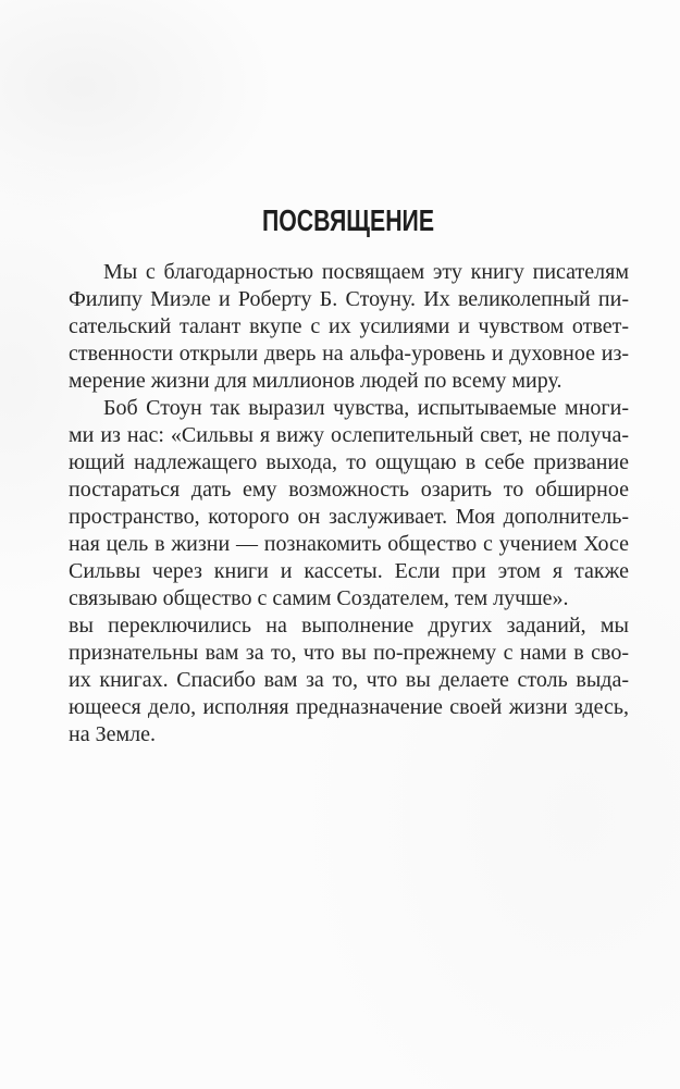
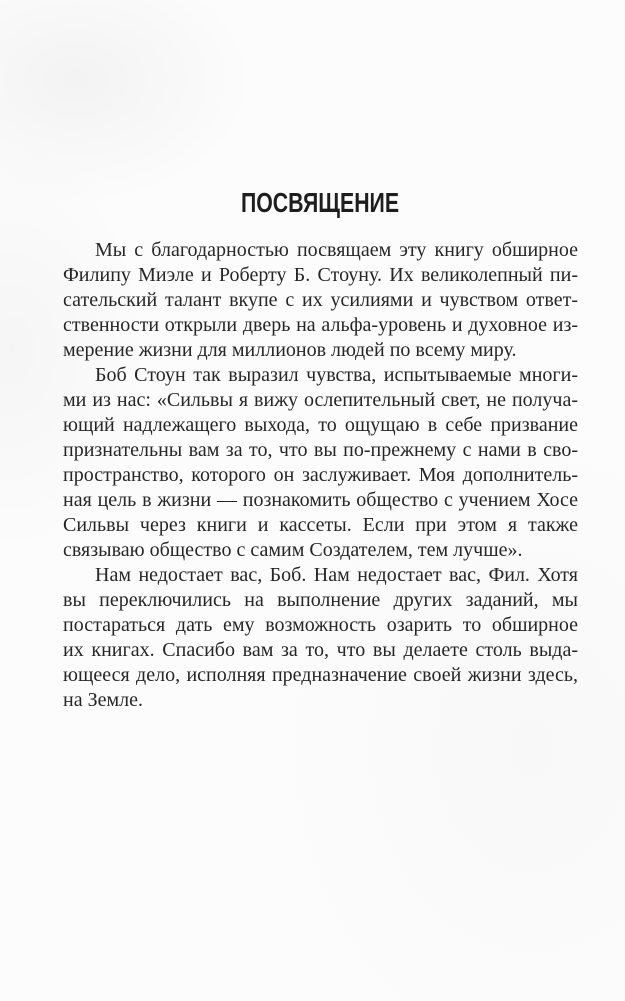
  ПОСВЯЩЕНИЕ
- Мы с благодарностью посвящаем эту книгу писателям
+ Мы с благодарностью посвящаем эту книгу обширное
  Филипу Миэле и Роберту Б. Стоуну. Их великолепный пи-
  сательский талант вкупе с их усилиями и чувством ответ-
  ственности открыли дверь на альфа-уровень и духовное из-
  мерение жизни для миллионов людей по всему миру.
  Боб Стоун так выразил чувства, испытываемые многи-
  ми из нас: «Сильвы я вижу ослепительный свет, не получа-
  ющий надлежащего выхода, то ощущаю в себе призвание
- постараться дать ему возможность озарить то обширное
+ признательны вам за то, что вы по-прежнему с нами в сво-
  пространство, которого он заслуживает. Моя дополнитель-
  ная цель в жизни — познакомить общество с учением Хосе
  Сильвы через книги и кассеты. Если при этом я также
  связываю общество с самим Создателем, тем лучше».
+ Нам недостает вас, Боб. Нам недостает вас, Фил. Хотя
  вы переключились на выполнение других заданий, мы
- признательны вам за то, что вы по-прежнему с нами в сво-
+ постараться дать ему возможность озарить то обширное
  их книгах. Спасибо вам за то, что вы делаете столь выда-
  ющееся дело, исполняя предназначение своей жизни здесь,
  на Земле.
